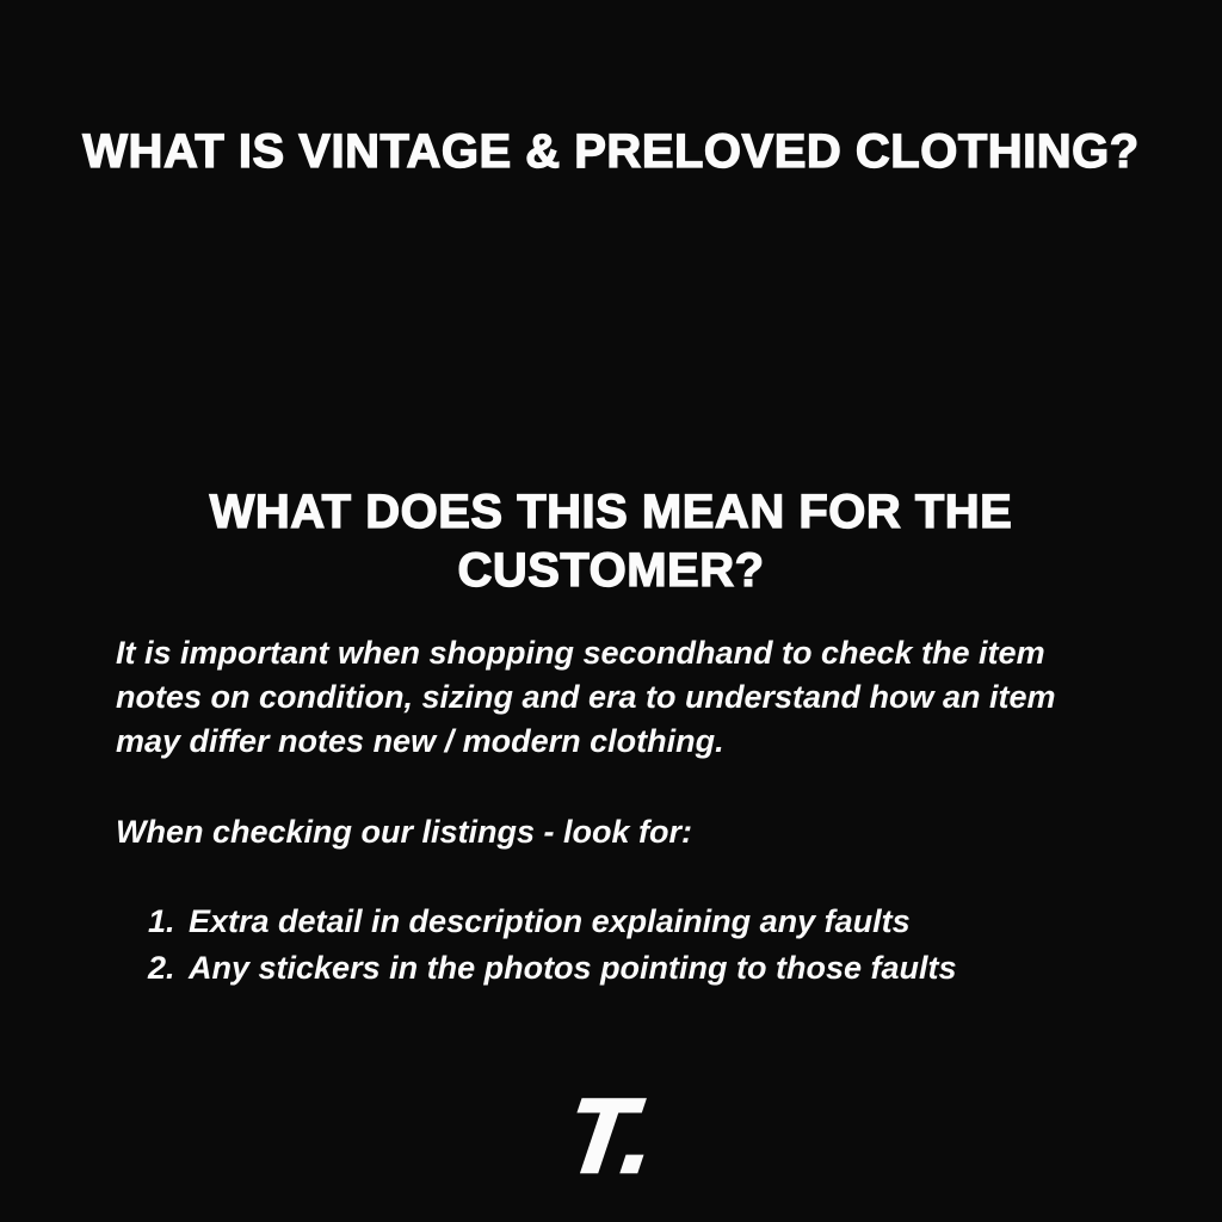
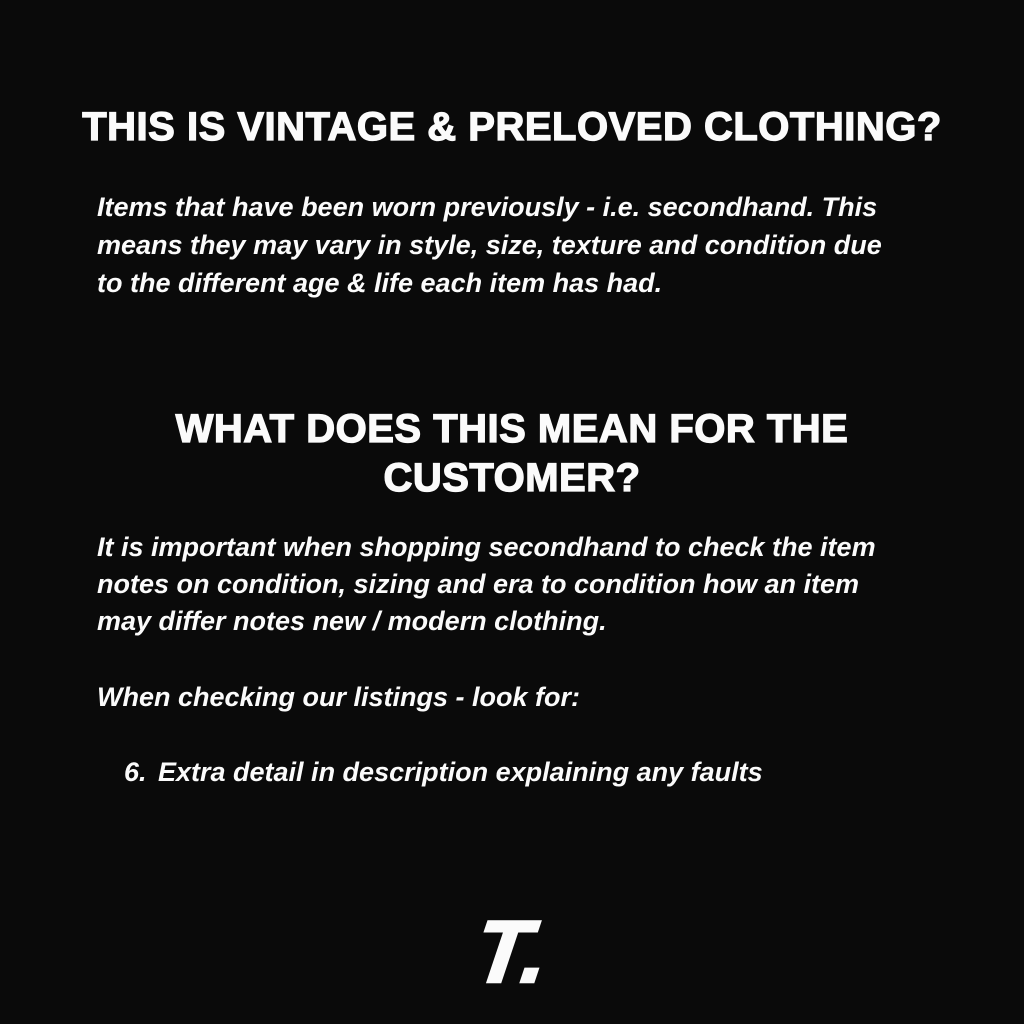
- WHAT IS VINTAGE & PRELOVED CLOTHING?
+ THIS IS VINTAGE & PRELOVED CLOTHING?
+ Items that have been worn previously - i.e. secondhand. This
+ means they may vary in style, size, texture and condition due
+ to the different age & life each item has had.
  WHAT DOES THIS MEAN FOR THE
  CUSTOMER?
  It is important when shopping secondhand to check the item
- notes on condition, sizing and era to understand how an item
+ notes on condition, sizing and era to condition how an item
  may differ notes new / modern clothing.
  When checking our listings - look for:
- 1.
+ 6.
  Extra detail in description explaining any faults
- 2.
- Any stickers in the photos pointing to those faults
